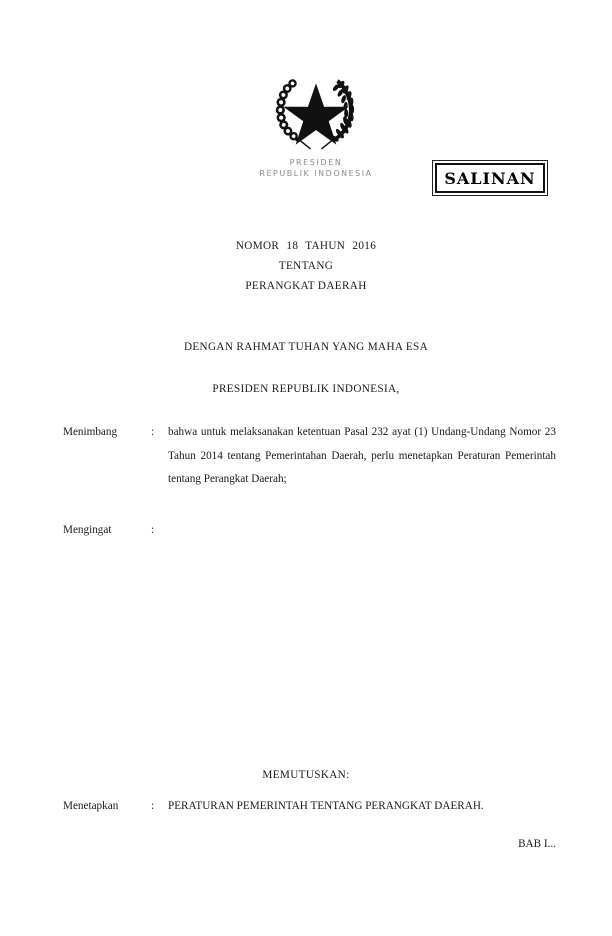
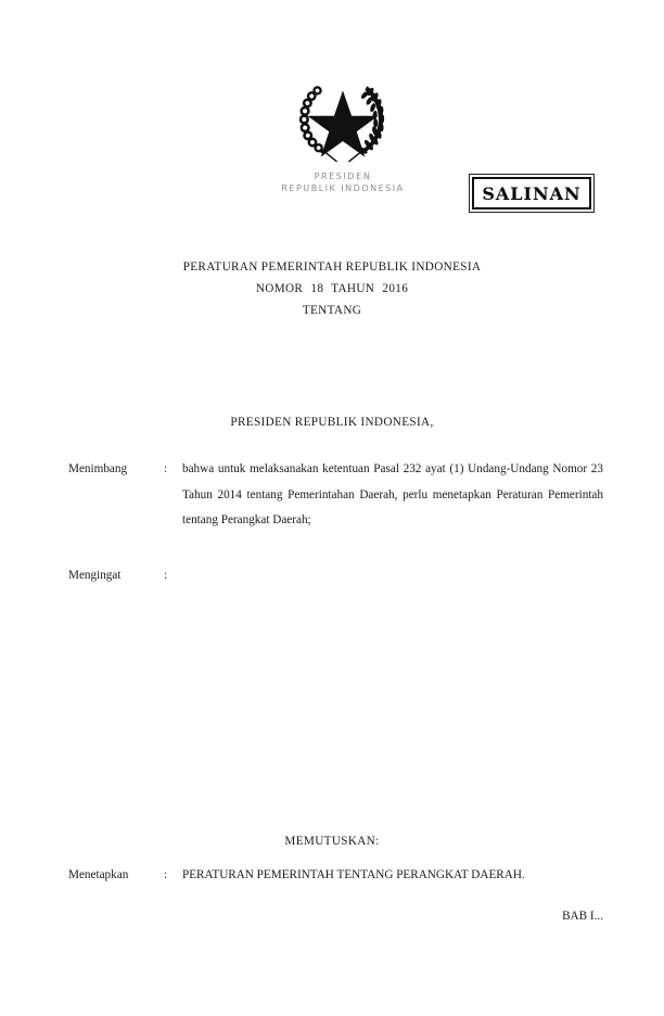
  PRESIDEN
  REPUBLIK INDONESIA
  SALINAN
+ PERATURAN PEMERINTAH REPUBLIK INDONESIA
  NOMOR 18 TAHUN 2016
  TENTANG
- PERANGKAT DAERAH
- DENGAN RAHMAT TUHAN YANG MAHA ESA
  PRESIDEN REPUBLIK INDONESIA,
  Menimbang
  :
  bahwa untuk melaksanakan ketentuan Pasal 232 ayat (1) Undang-Undang Nomor 23 Tahun 2014 tentang Pemerintahan Daerah, perlu menetapkan Peraturan Pemerintah tentang Perangkat Daerah;
  Mengingat
  :
  MEMUTUSKAN:
  Menetapkan
  :
  PERATURAN PEMERINTAH TENTANG PERANGKAT DAERAH.
  BAB I...
